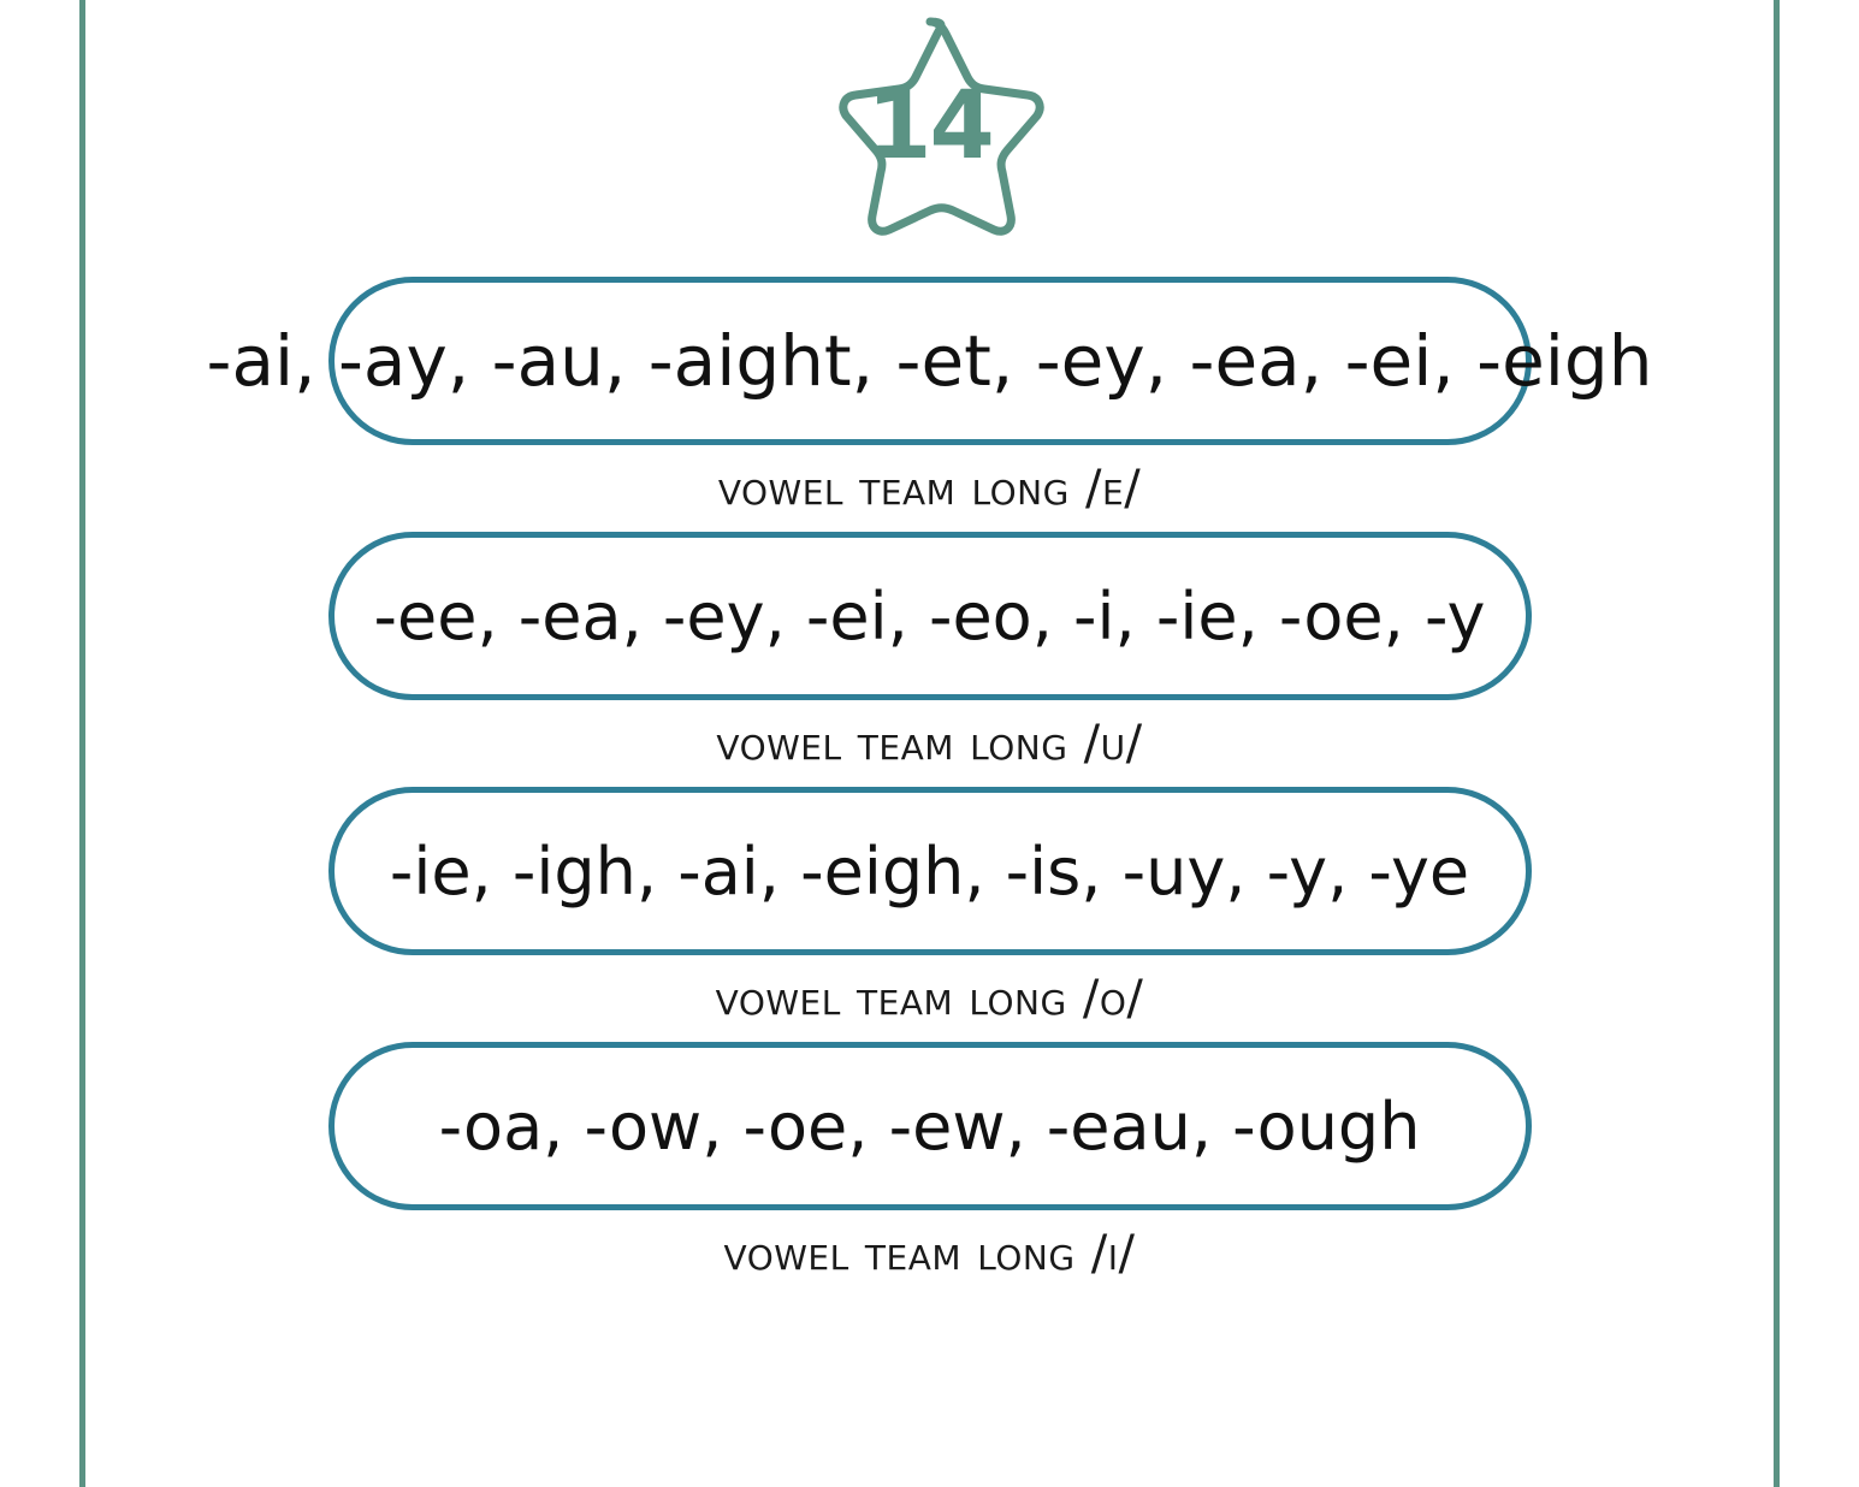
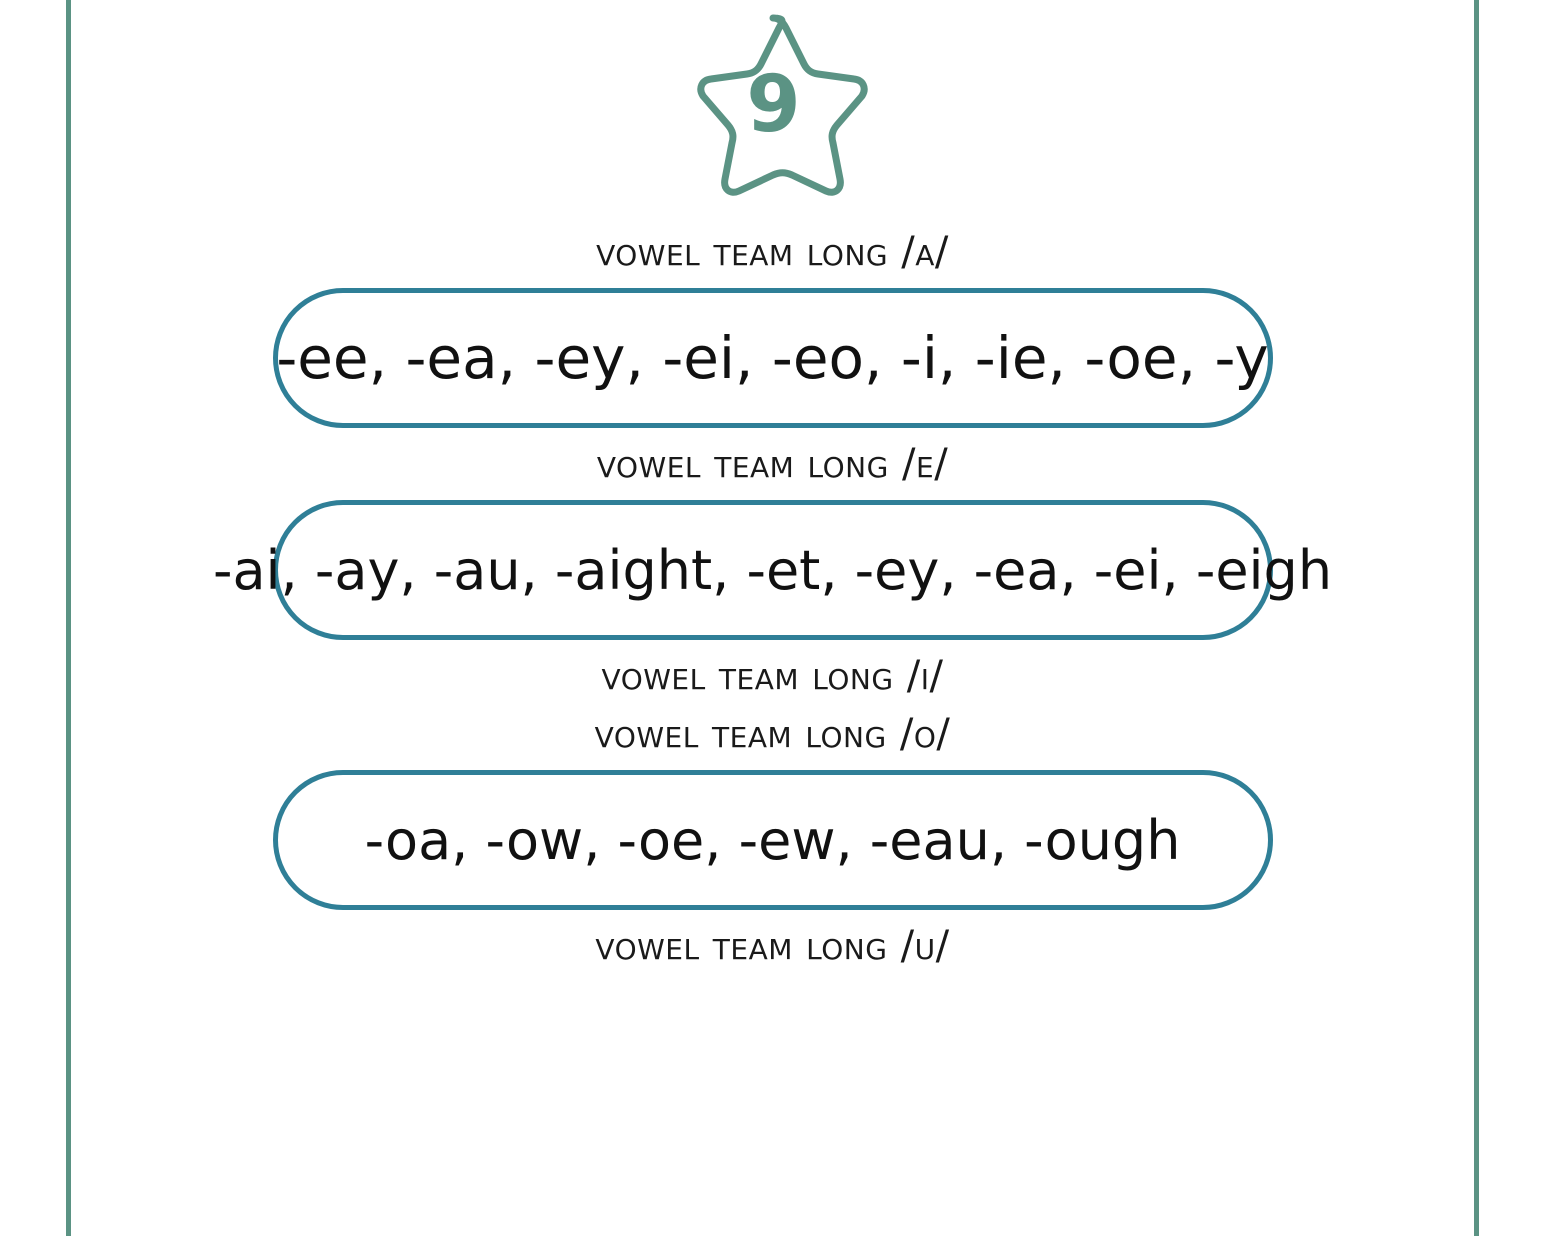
- 14
+ 9
+ vowel team long /a/
- -ai, -ay, -au, -aight, -et, -ey, -ea, -ei, -eigh
+ -ee, -ea, -ey, -ei, -eo, -i, -ie, -oe, -y
  vowel team long /e/
- -ee, -ea, -ey, -ei, -eo, -i, -ie, -oe, -y
+ -ai, -ay, -au, -aight, -et, -ey, -ea, -ei, -eigh
- vowel team long /u/
+ vowel team long /i/
- -ie, -igh, -ai, -eigh, -is, -uy, -y, -ye
  vowel team long /o/
  -oa, -ow, -oe, -ew, -eau, -ough
- vowel team long /i/
+ vowel team long /u/
